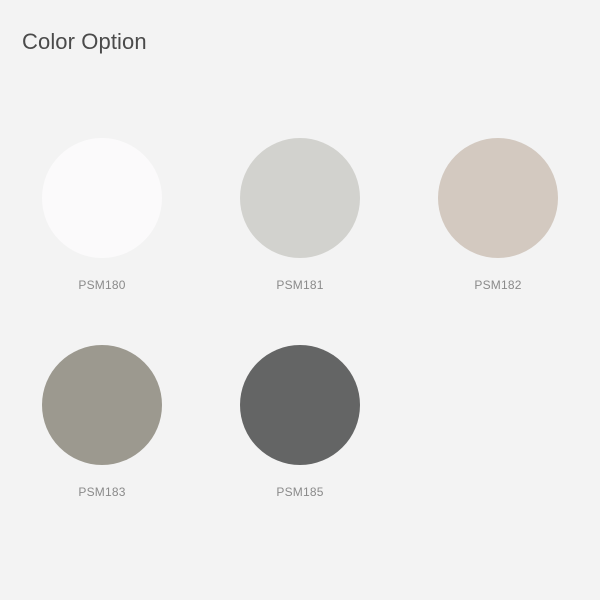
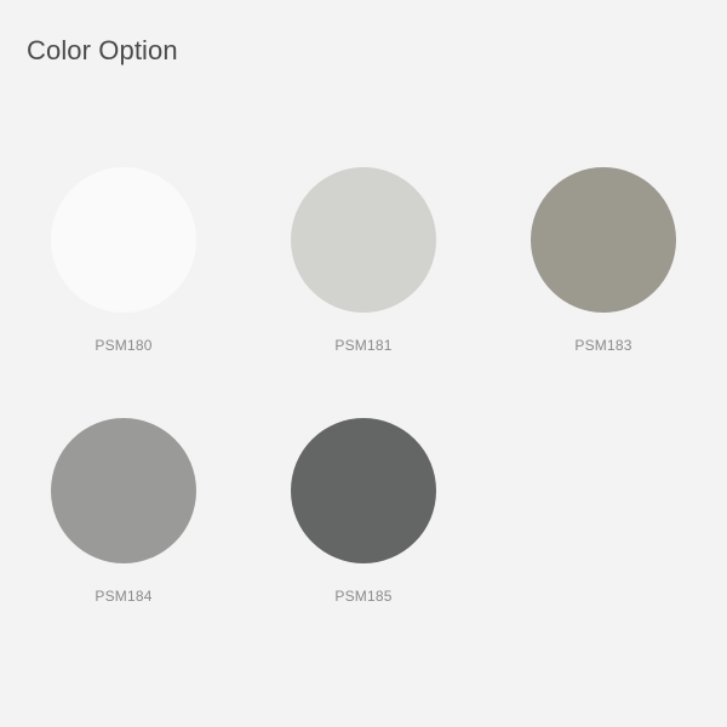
  Color Option
  PSM180
  PSM181
- PSM182
  PSM183
+ PSM184
  PSM185
